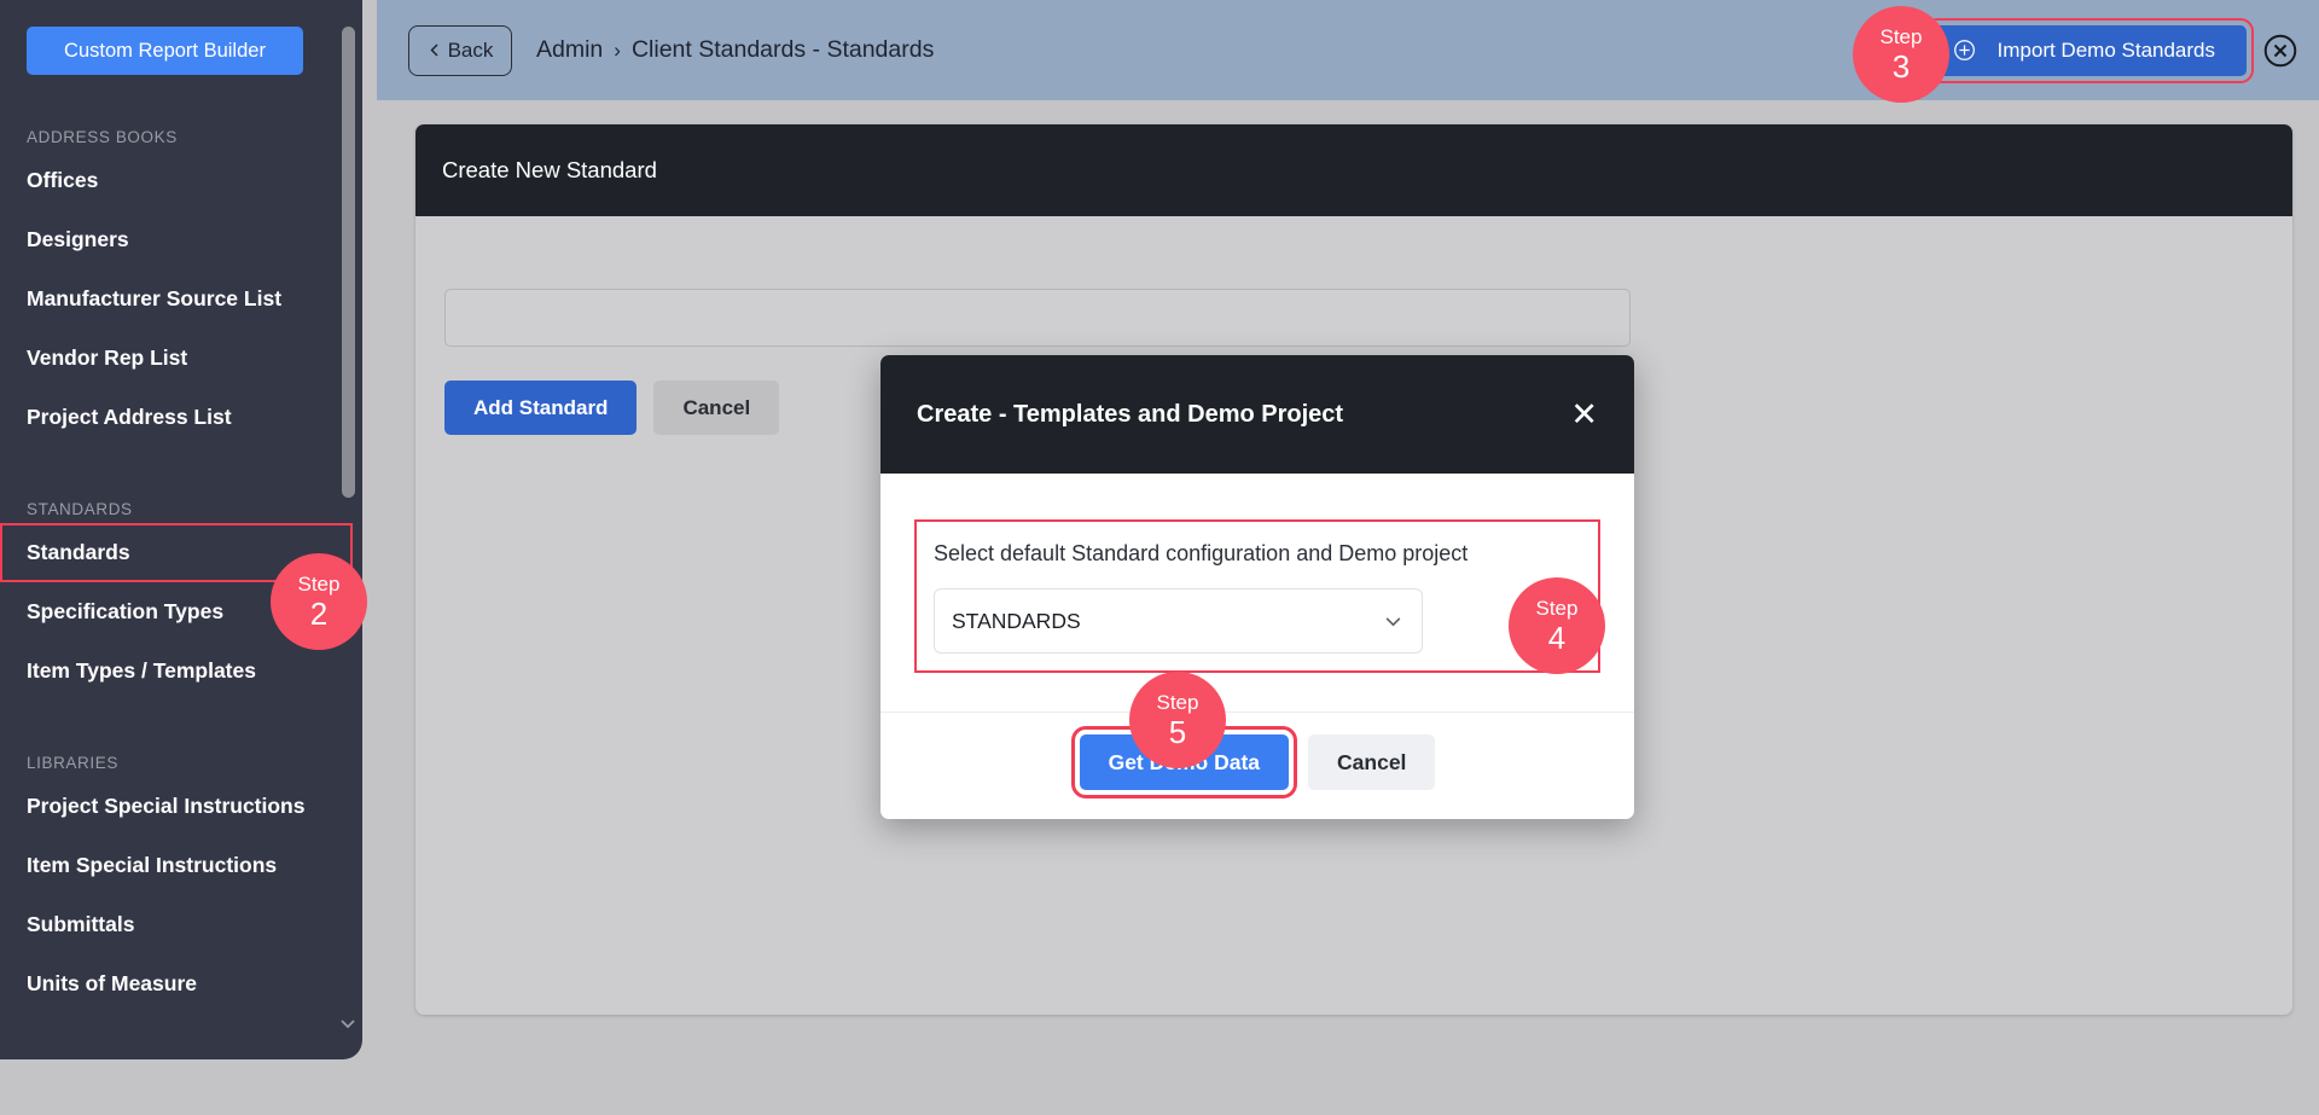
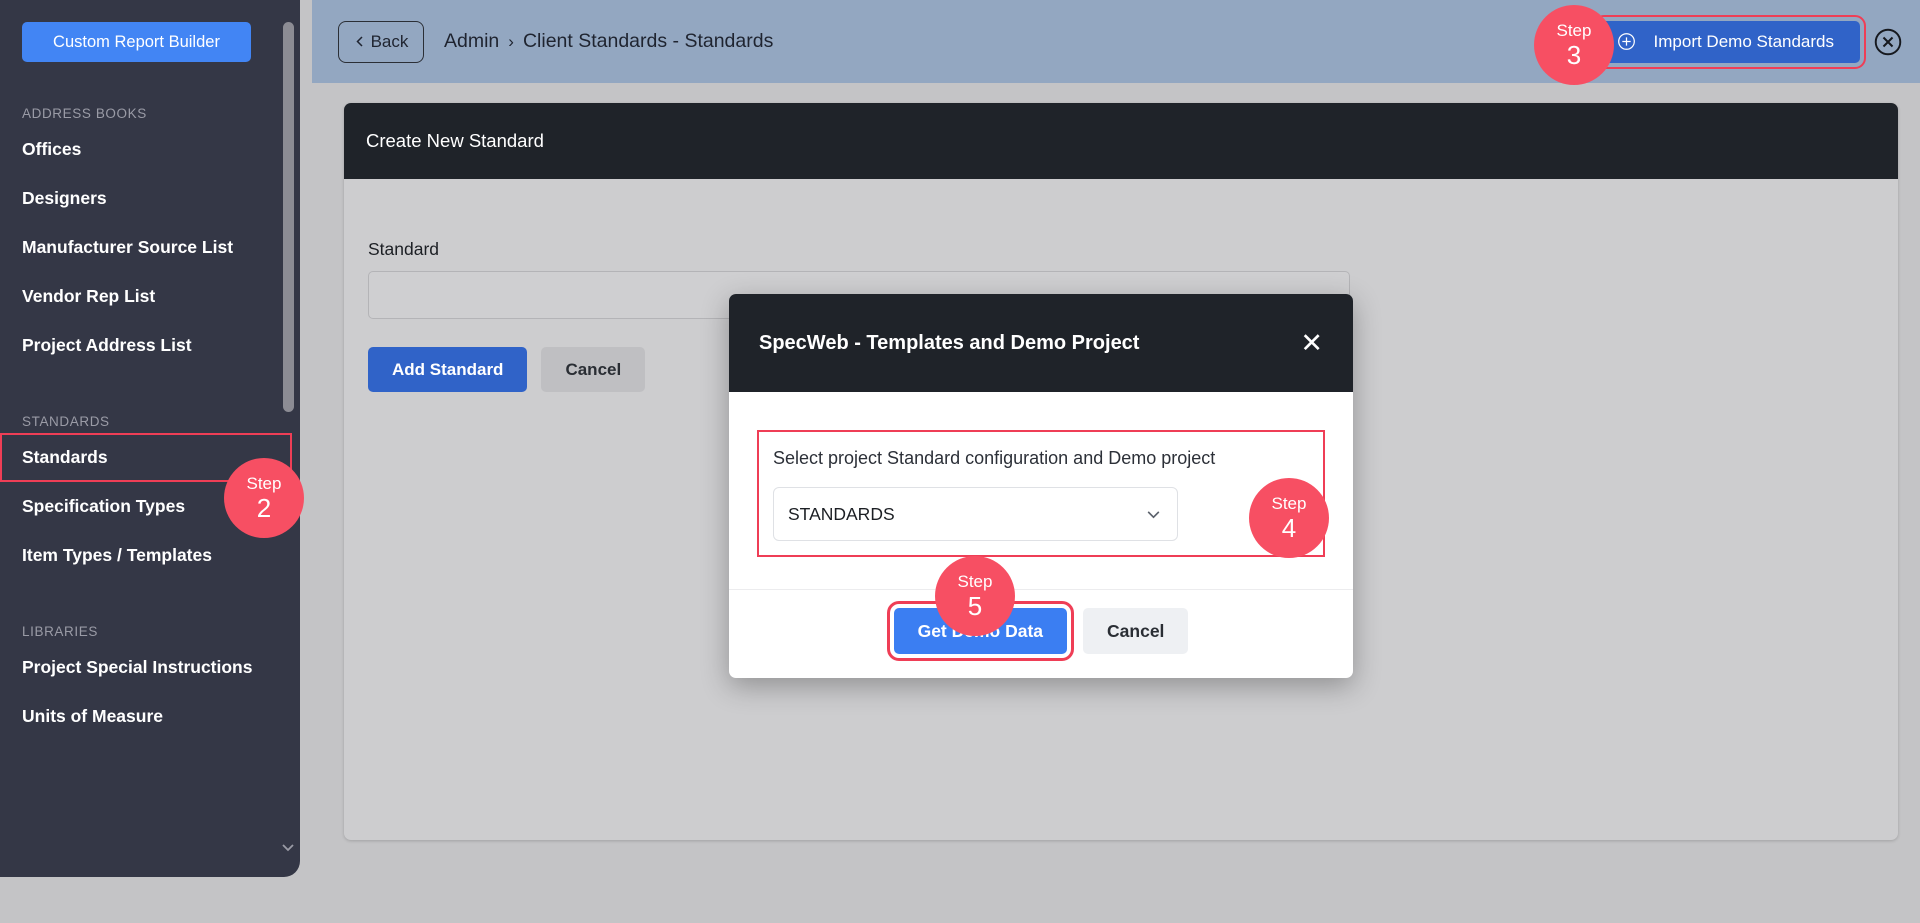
  Custom Report Builder
  ADDRESS BOOKS
  Offices
  Designers
  Manufacturer Source List
  Vendor Rep List
  Project Address List
  STANDARDS
  Standards
  Specification Types
  Item Types / Templates
  LIBRARIES
  Project Special Instructions
- Item Special Instructions
- Submittals
  Units of Measure
  Back
  Admin
  ›
  Client Standards - Standards
  Import Demo Standards
  Create New Standard
+ Standard
  Add Standard
  Cancel
- Create - Templates and Demo Project
+ SpecWeb - Templates and Demo Project
  ✕
- Select default Standard configuration and Demo project
+ Select project Standard configuration and Demo project
  STANDARDS
  Cancel
  Step
  2
  Step
  3
  Step
  4
  Step
  5
